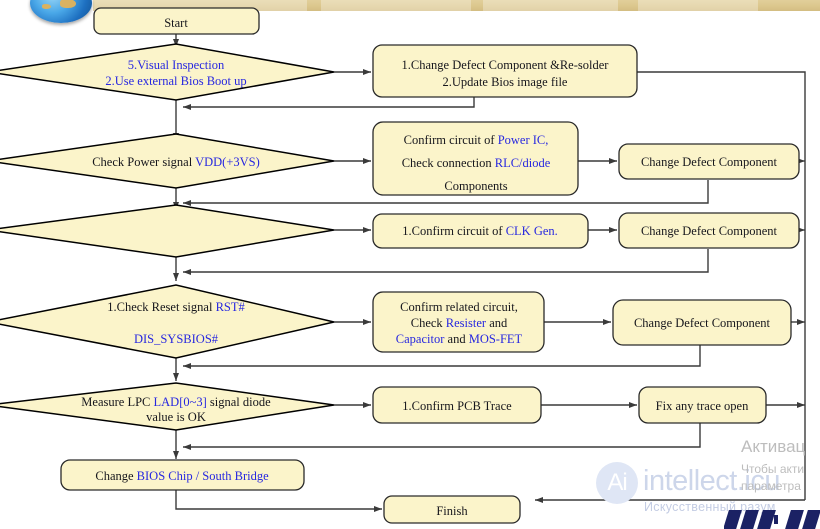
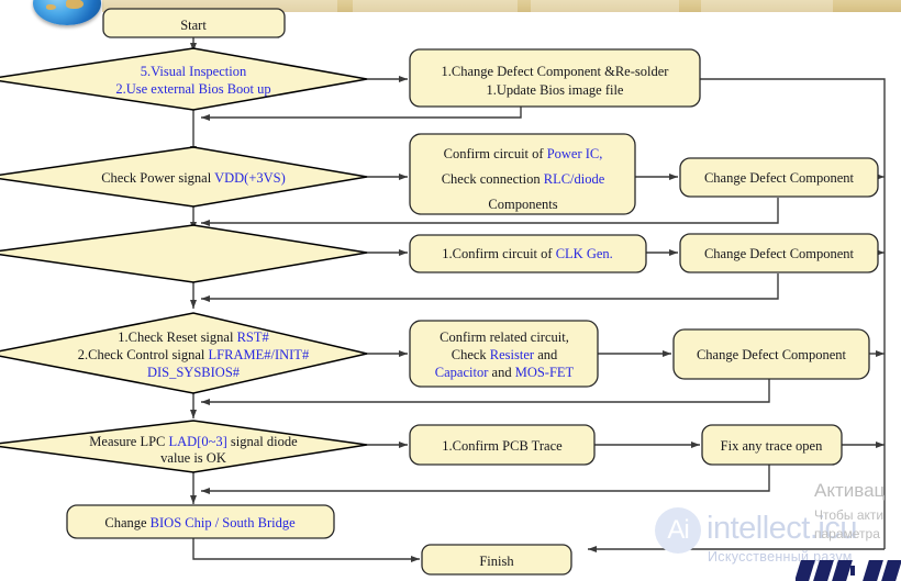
  Start
  5.Visual Inspection
  2.Use external Bios Boot up
  1.Change Defect Component &Re-solder
- 2.Update Bios image file
+ 1.Update Bios image file
  Check Power signal VDD(+3VS)
  Confirm circuit of Power IC,
  Check connection RLC/diode
  Components
  Change Defect Component
  1.Confirm circuit of CLK Gen.
  Change Defect Component
  1.Check Reset signal RST#
+ 2.Check Control signal LFRAME#/INIT#
  DIS_SYSBIOS#
  Confirm related circuit,
  Check Resister and
  Capacitor and MOS-FET
  Change Defect Component
  Measure LPC LAD[0~3] signal diode
  value is OK
  1.Confirm PCB Trace
  Fix any trace open
  Change BIOS Chip / South Bridge
  Finish
  Ai
  intellect.icu
  Искусственный разум
  Активац
  Чтобы акти
  параметра
